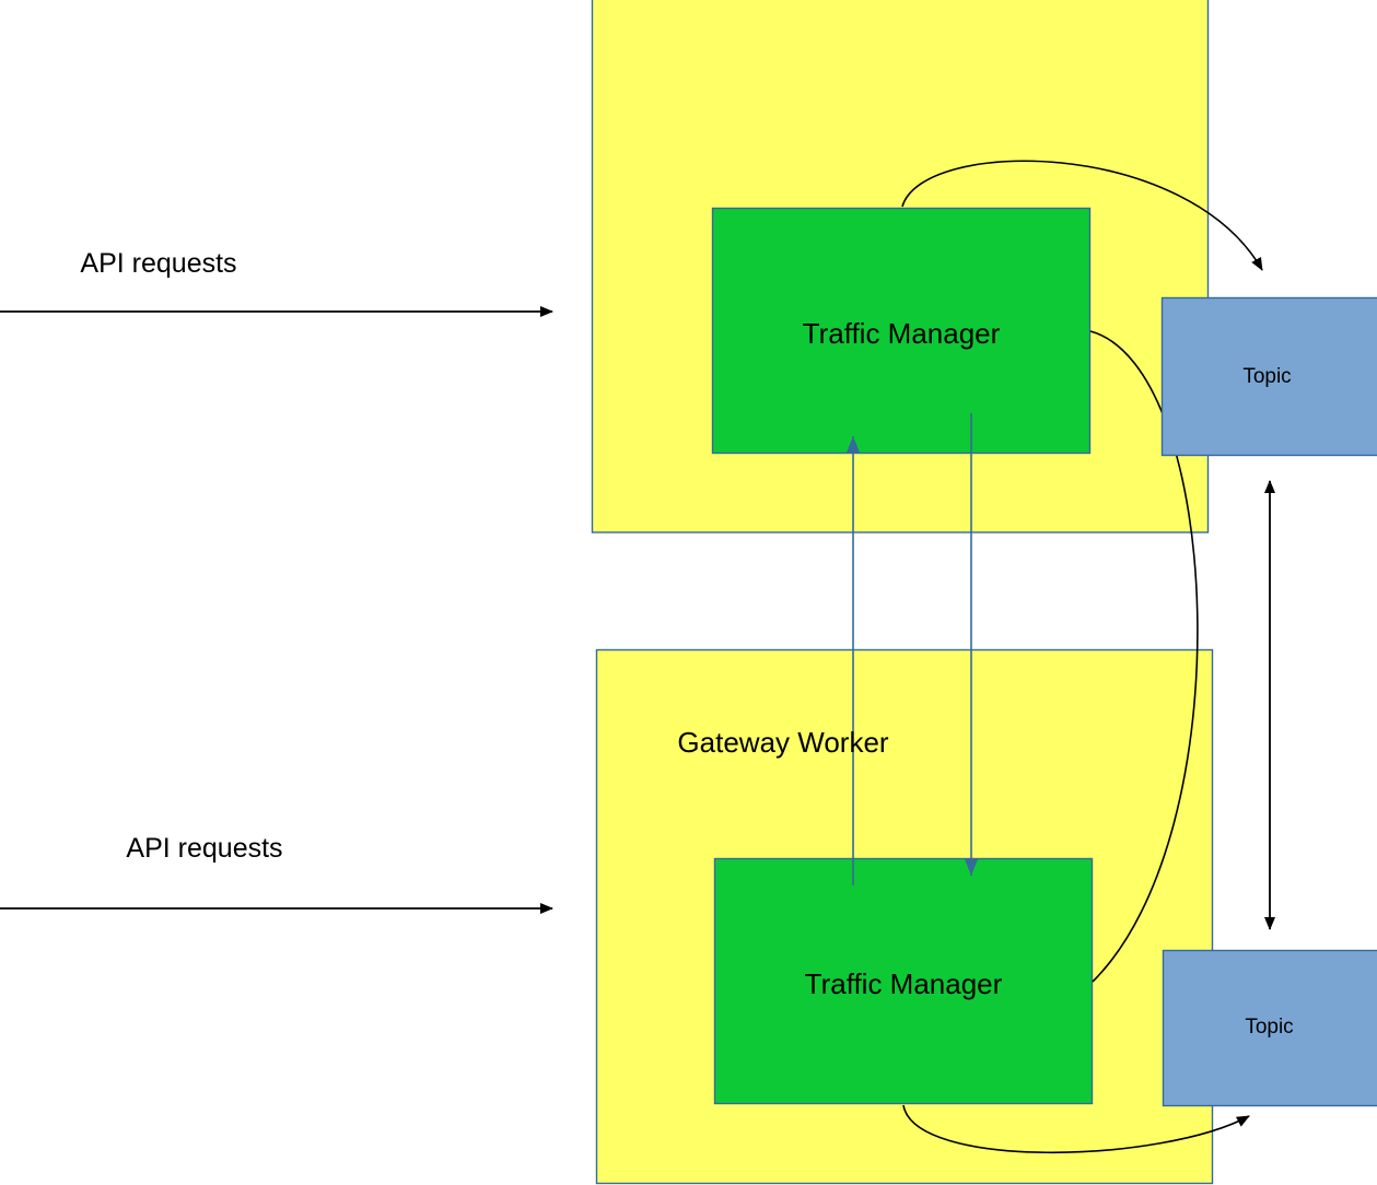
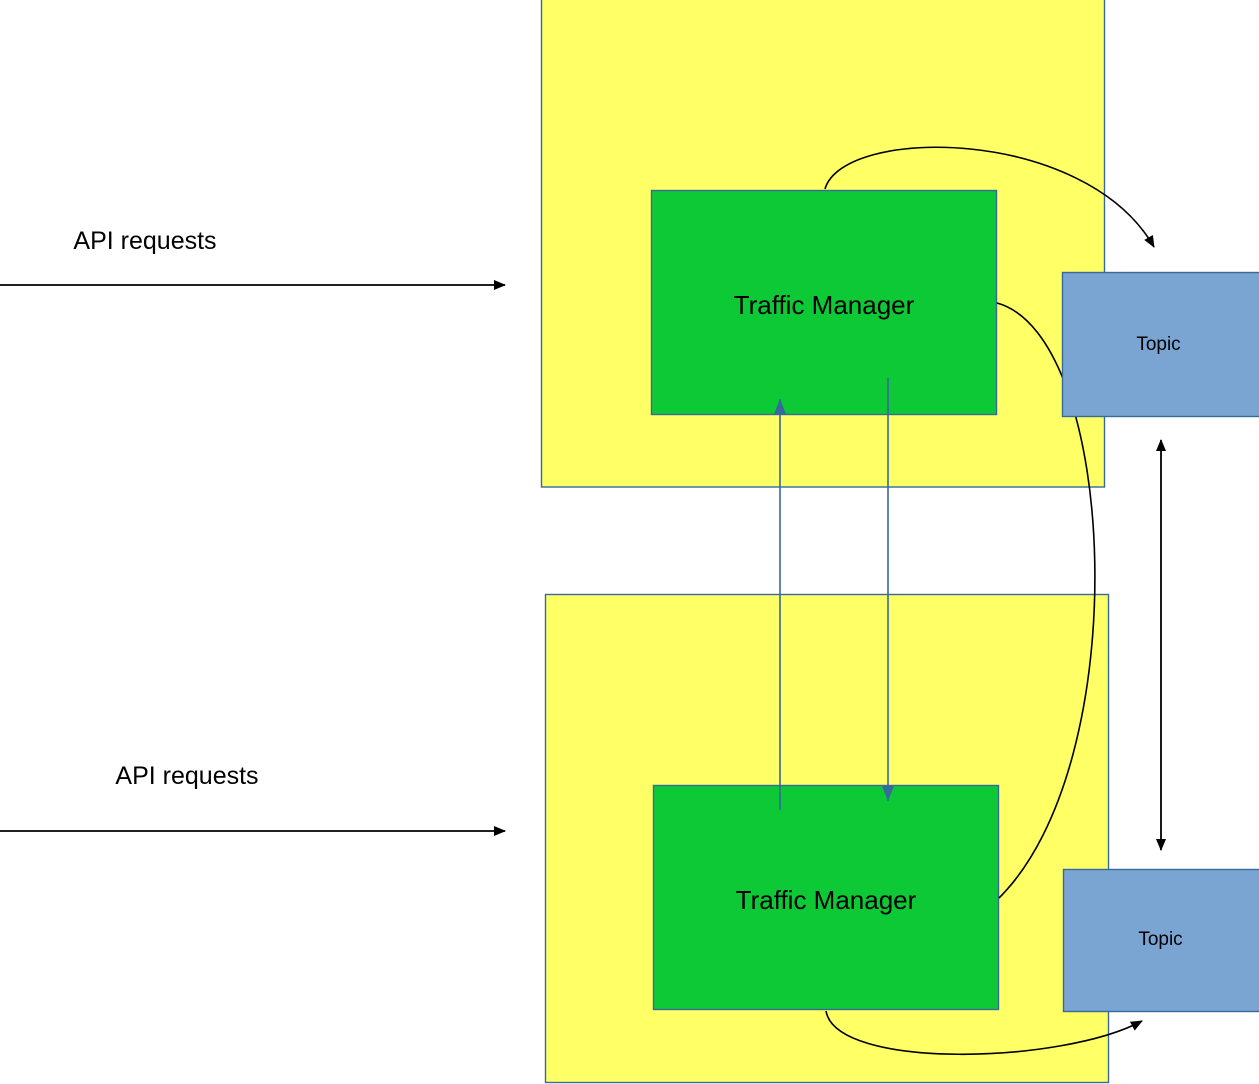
- Gateway Worker
  Traffic Manager
  Traffic Manager
  Topic
  Topic
  API requests
  API requests
